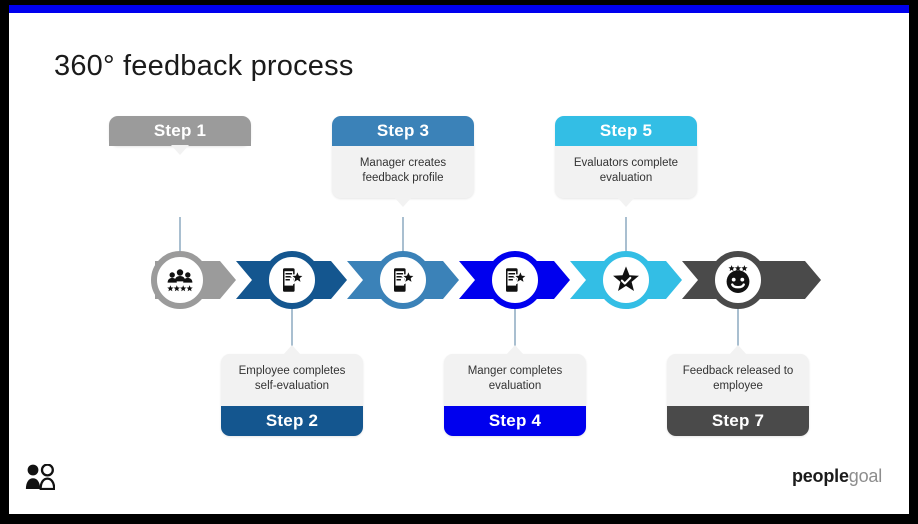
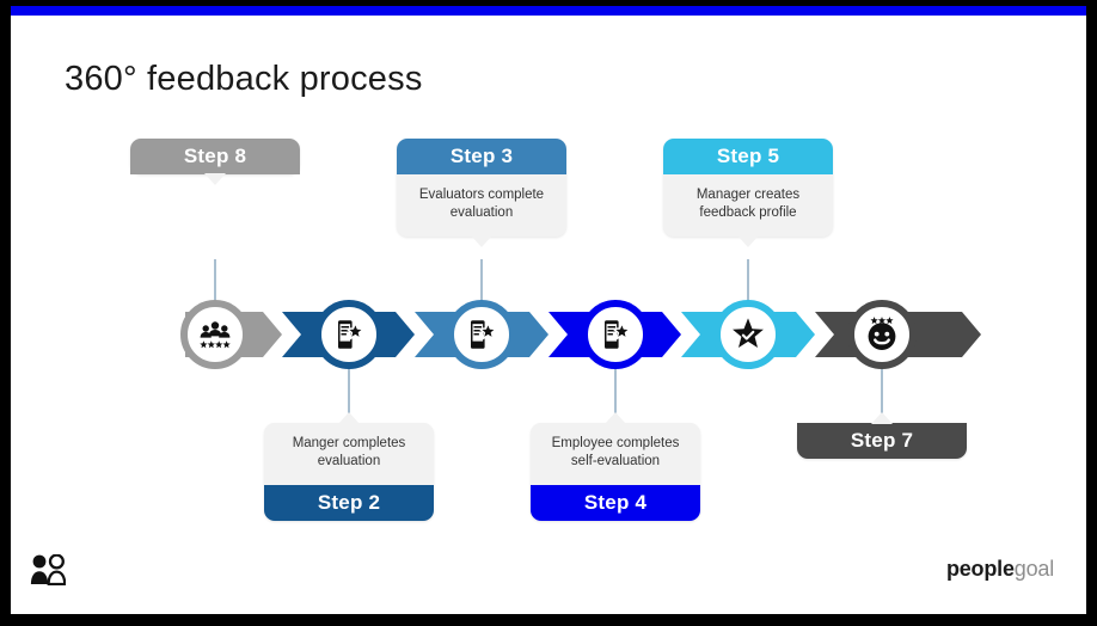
  360° feedback process
- Step 1
+ Step 8
- Employee completes self-evaluation
+ Manger completes evaluation
  Step 2
  Step 3
- Manager creates feedback profile
+ Evaluators complete evaluation
- Manger completes evaluation
+ Employee completes self-evaluation
  Step 4
  Step 5
- Evaluators complete evaluation
+ Manager creates feedback profile
- Feedback released to employee
  Step 7
  peoplegoal
